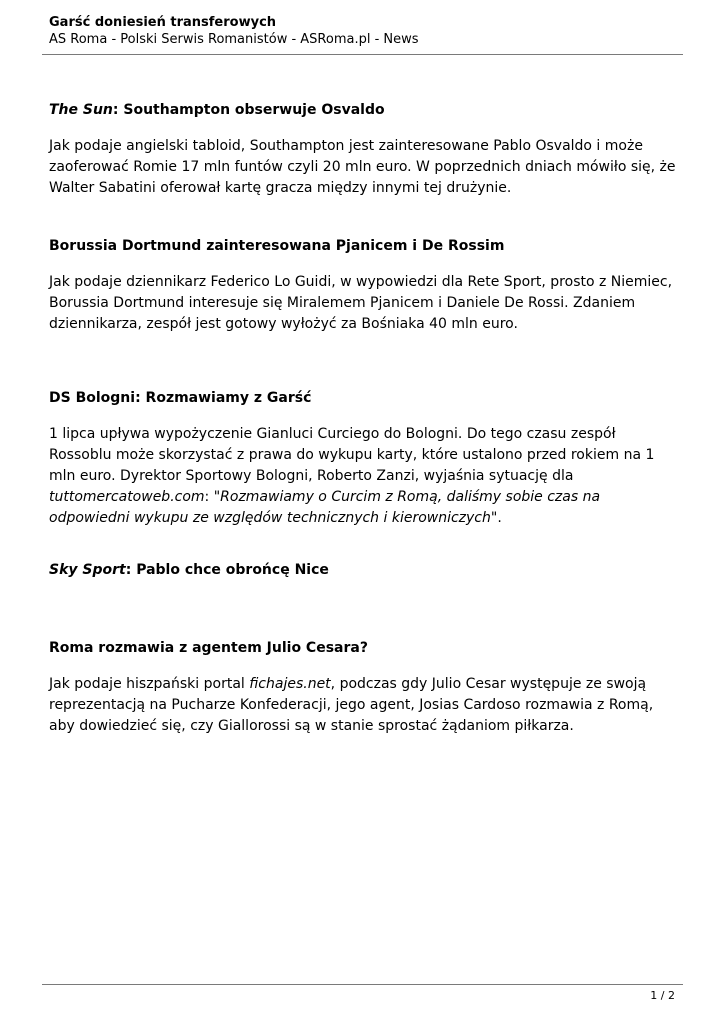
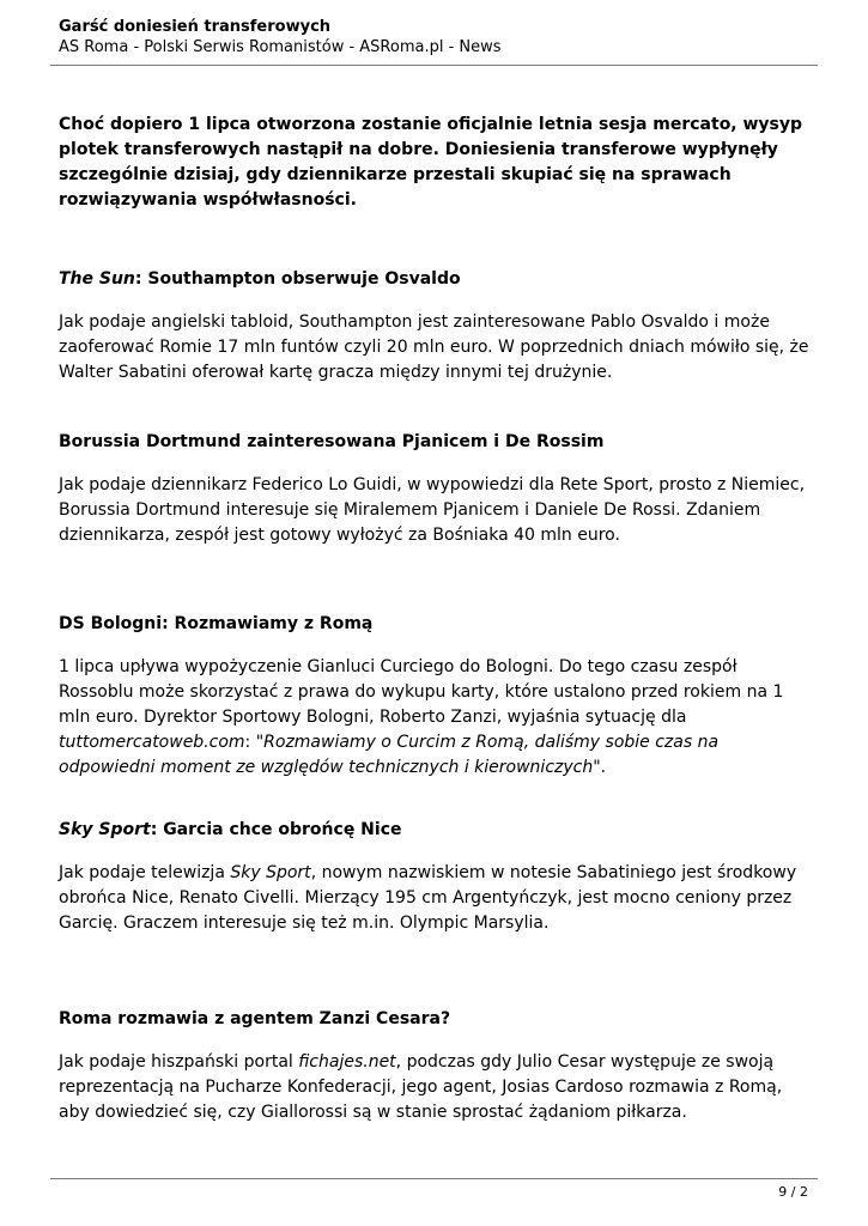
  Garść doniesień transferowych
  AS Roma - Polski Serwis Romanistów - ASRoma.pl - News
+ Choć dopiero 1 lipca otworzona zostanie oficjalnie letnia sesja mercato, wysyp plotek transferowych nastąpił na dobre. Doniesienia transferowe wypłynęły szczególnie dzisiaj, gdy dziennikarze przestali skupiać się na sprawach rozwiązywania współwłasności.
  The Sun: Southampton obserwuje Osvaldo
  Jak podaje angielski tabloid, Southampton jest zainteresowane Pablo Osvaldo i może zaoferować Romie 17 mln funtów czyli 20 mln euro. W poprzednich dniach mówiło się, że Walter Sabatini oferował kartę gracza między innymi tej drużynie.
  Borussia Dortmund zainteresowana Pjanicem i De Rossim
  Jak podaje dziennikarz Federico Lo Guidi, w wypowiedzi dla Rete Sport, prosto z Niemiec, Borussia Dortmund interesuje się Miralemem Pjanicem i Daniele De Rossi. Zdaniem dziennikarza, zespół jest gotowy wyłożyć za Bośniaka 40 mln euro.
- DS Bologni: Rozmawiamy z Garść
+ DS Bologni: Rozmawiamy z Romą
- 1 lipca upływa wypożyczenie Gianluci Curciego do Bologni. Do tego czasu zespół Rossoblu może skorzystać z prawa do wykupu karty, które ustalono przed rokiem na 1 mln euro. Dyrektor Sportowy Bologni, Roberto Zanzi, wyjaśnia sytuację dla tuttomercatoweb.com: "Rozmawiamy o Curcim z Romą, daliśmy sobie czas na odpowiedni wykupu ze względów technicznych i kierowniczych".
+ 1 lipca upływa wypożyczenie Gianluci Curciego do Bologni. Do tego czasu zespół Rossoblu może skorzystać z prawa do wykupu karty, które ustalono przed rokiem na 1 mln euro. Dyrektor Sportowy Bologni, Roberto Zanzi, wyjaśnia sytuację dla tuttomercatoweb.com: "Rozmawiamy o Curcim z Romą, daliśmy sobie czas na odpowiedni moment ze względów technicznych i kierowniczych".
- Sky Sport: Pablo chce obrońcę Nice
+ Sky Sport: Garcia chce obrońcę Nice
+ Jak podaje telewizja Sky Sport, nowym nazwiskiem w notesie Sabatiniego jest środkowy obrońca Nice, Renato Civelli. Mierzący 195 cm Argentyńczyk, jest mocno ceniony przez Garcię. Graczem interesuje się też m.in. Olympic Marsylia.
- Roma rozmawia z agentem Julio Cesara?
+ Roma rozmawia z agentem Zanzi Cesara?
  Jak podaje hiszpański portal fichajes.net, podczas gdy Julio Cesar występuje ze swoją reprezentacją na Pucharze Konfederacji, jego agent, Josias Cardoso rozmawia z Romą, aby dowiedzieć się, czy Giallorossi są w stanie sprostać żądaniom piłkarza.
- 1 / 2
+ 9 / 2
